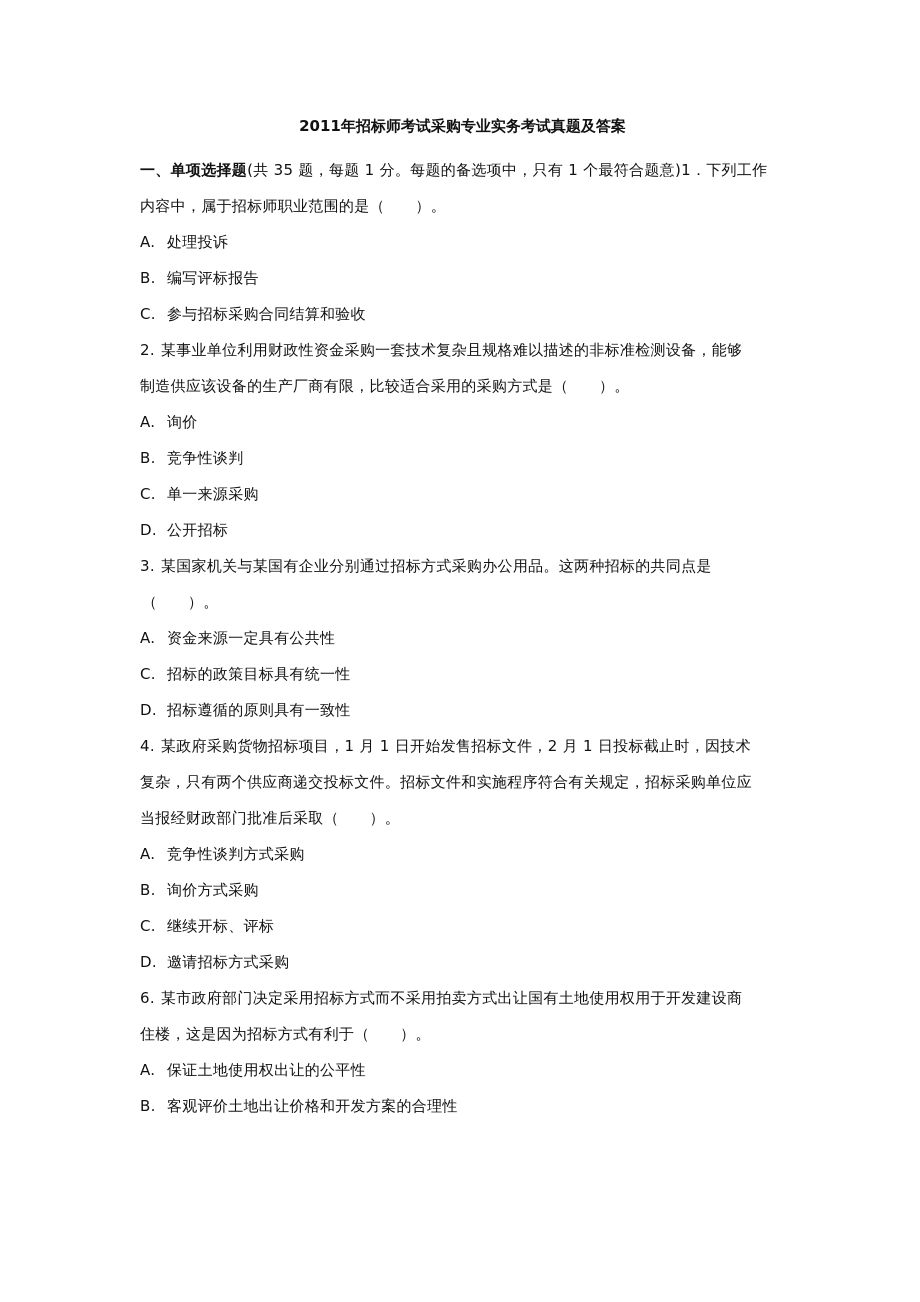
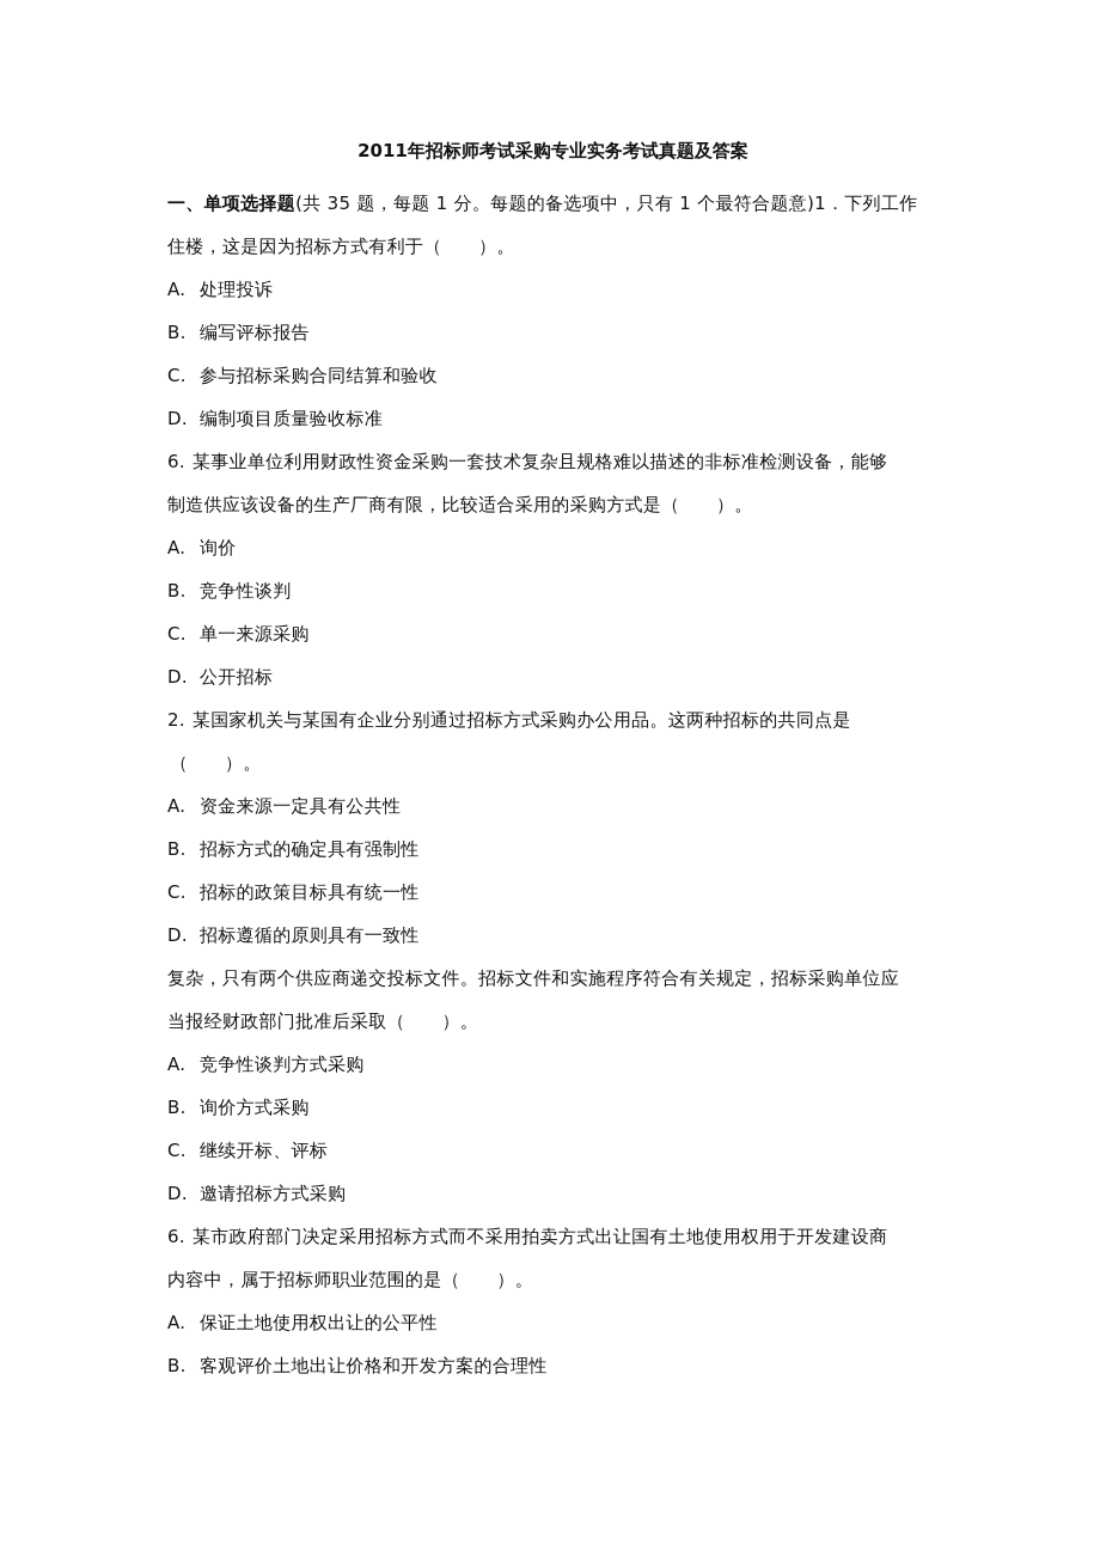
  2011年招标师考试采购专业实务考试真题及答案
  一、单项选择题(共 35 题，每题 1 分。每题的备选项中，只有 1 个最符合题意)1．下列工作
- 内容中，属于招标师职业范围的是（ ）。
+ 住楼，这是因为招标方式有利于（ ）。
  A. 处理投诉
  B. 编写评标报告
  C. 参与招标采购合同结算和验收
+ D. 编制项目质量验收标准
- 2. 某事业单位利用财政性资金采购一套技术复杂且规格难以描述的非标准检测设备，能够
+ 6. 某事业单位利用财政性资金采购一套技术复杂且规格难以描述的非标准检测设备，能够
  制造供应该设备的生产厂商有限，比较适合采用的采购方式是（ ）。
  A. 询价
  B. 竞争性谈判
  C. 单一来源采购
  D. 公开招标
- 3. 某国家机关与某国有企业分别通过招标方式采购办公用品。这两种招标的共同点是
+ 2. 某国家机关与某国有企业分别通过招标方式采购办公用品。这两种招标的共同点是
  （ ）。
  A. 资金来源一定具有公共性
+ B. 招标方式的确定具有强制性
  C. 招标的政策目标具有统一性
  D. 招标遵循的原则具有一致性
- 4. 某政府采购货物招标项目，1 月 1 日开始发售招标文件，2 月 1 日投标截止时，因技术
  复杂，只有两个供应商递交投标文件。招标文件和实施程序符合有关规定，招标采购单位应
  当报经财政部门批准后采取（ ）。
  A. 竞争性谈判方式采购
  B. 询价方式采购
  C. 继续开标、评标
  D. 邀请招标方式采购
  6. 某市政府部门决定采用招标方式而不采用拍卖方式出让国有土地使用权用于开发建设商
- 住楼，这是因为招标方式有利于（ ）。
+ 内容中，属于招标师职业范围的是（ ）。
  A. 保证土地使用权出让的公平性
  B. 客观评价土地出让价格和开发方案的合理性
